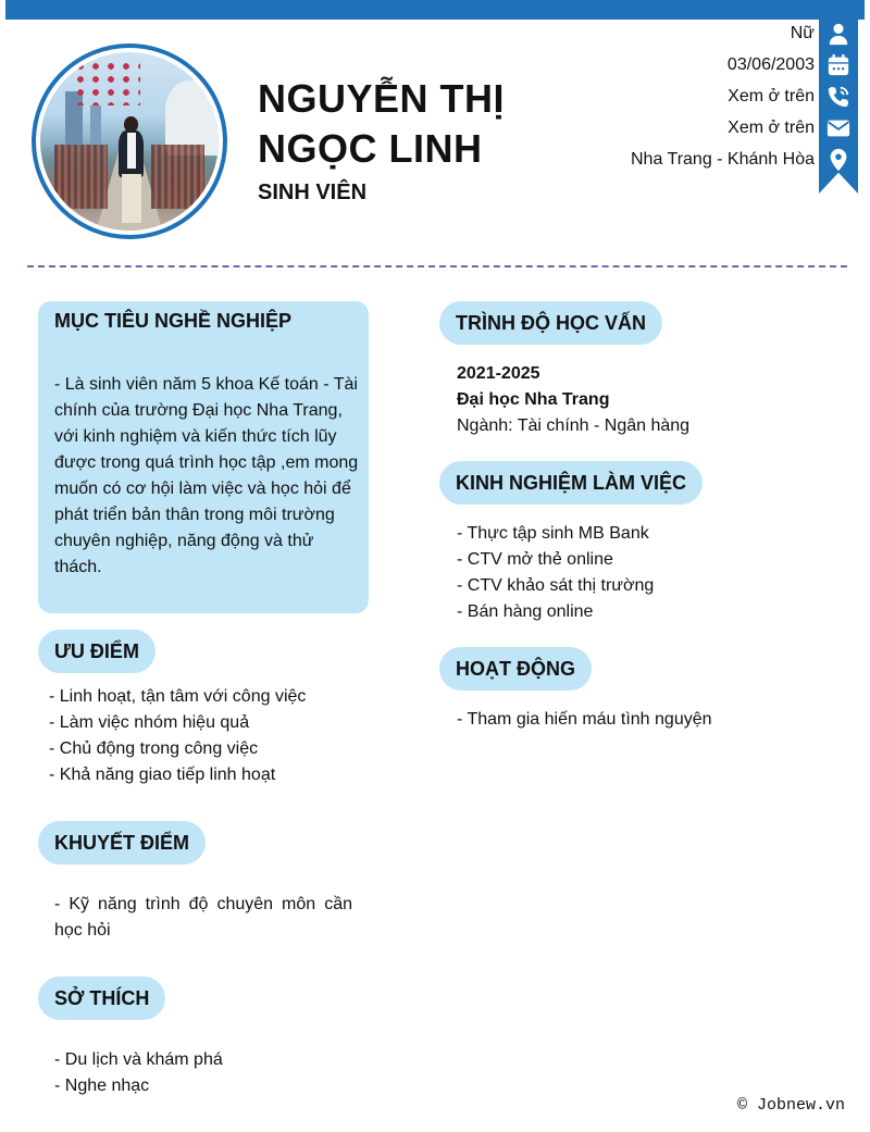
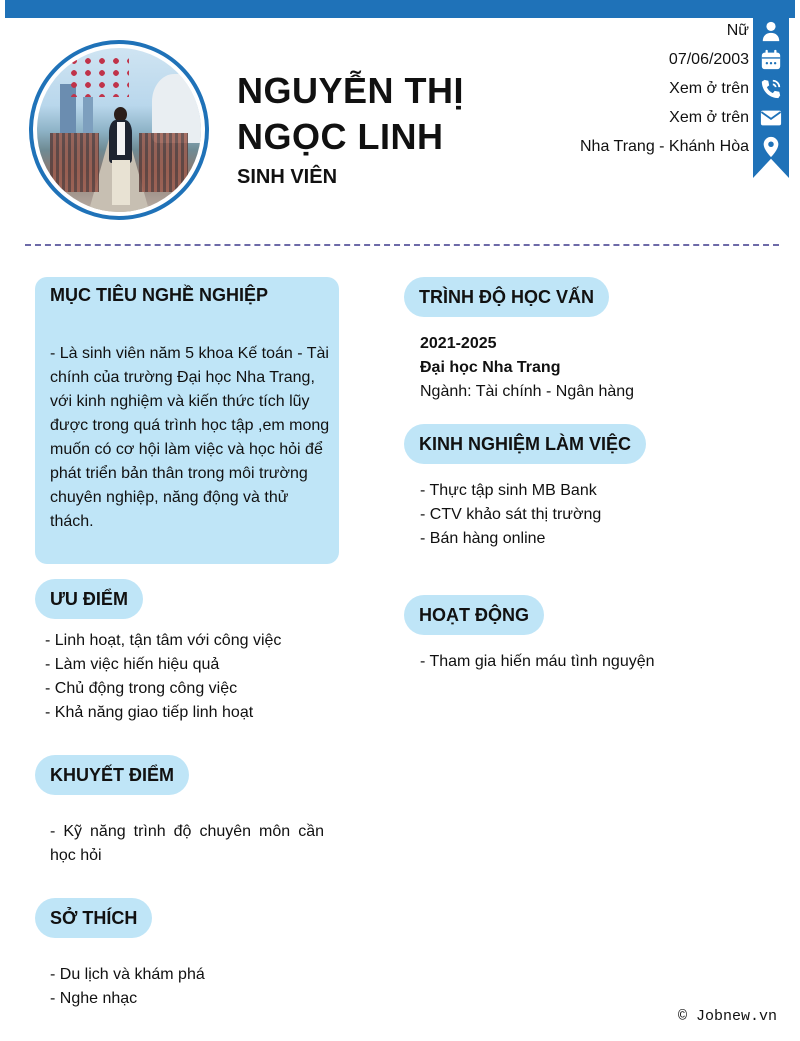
  NGUYỄN THỊ
  NGỌC LINH
  SINH VIÊN
  Nữ
- 03/06/2003
+ 07/06/2003
  Xem ở trên
  Xem ở trên
  Nha Trang - Khánh Hòa
  MỤC TIÊU NGHỀ NGHIỆP
  - Là sinh viên năm 5 khoa Kế toán - Tài chính của trường Đại học Nha Trang, với kinh nghiệm và kiến thức tích lũy được trong quá trình học tập ,em mong muốn có cơ hội làm việc và học hỏi để phát triển bản thân trong môi trường chuyên nghiệp, năng động và thử thách.
  ƯU ĐIỂM
  - Linh hoạt, tận tâm với công việc
- - Làm việc nhóm hiệu quả
+ - Làm việc hiến hiệu quả
  - Chủ động trong công việc
  - Khả năng giao tiếp linh hoạt
  KHUYẾT ĐIỂM
  - Kỹ năng trình độ chuyên môn cần học hỏi
  SỞ THÍCH
  - Du lịch và khám phá
  - Nghe nhạc
  TRÌNH ĐỘ HỌC VẤN
  2021-2025
  Đại học Nha Trang
  Ngành: Tài chính - Ngân hàng
  KINH NGHIỆM LÀM VIỆC
  - Thực tập sinh MB Bank
- - CTV mở thẻ online
  - CTV khảo sát thị trường
  - Bán hàng online
  HOẠT ĐỘNG
  - Tham gia hiến máu tình nguyện
  © Jobnew.vn
